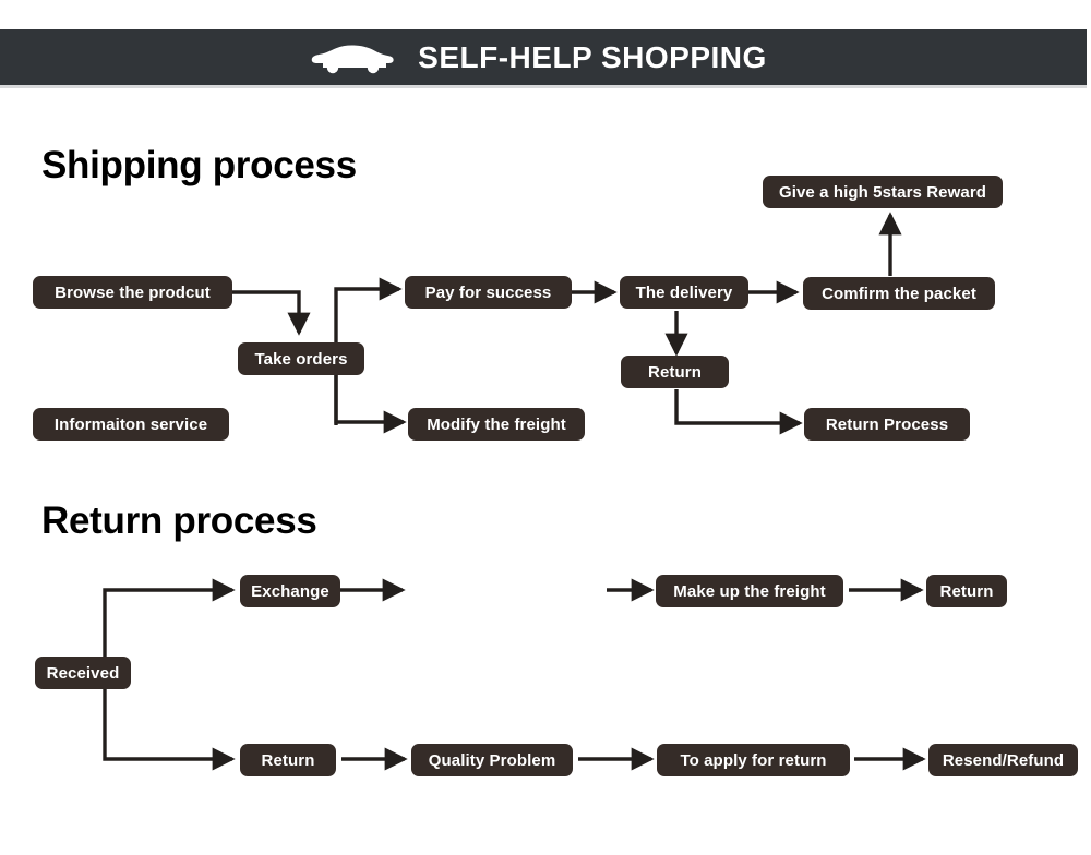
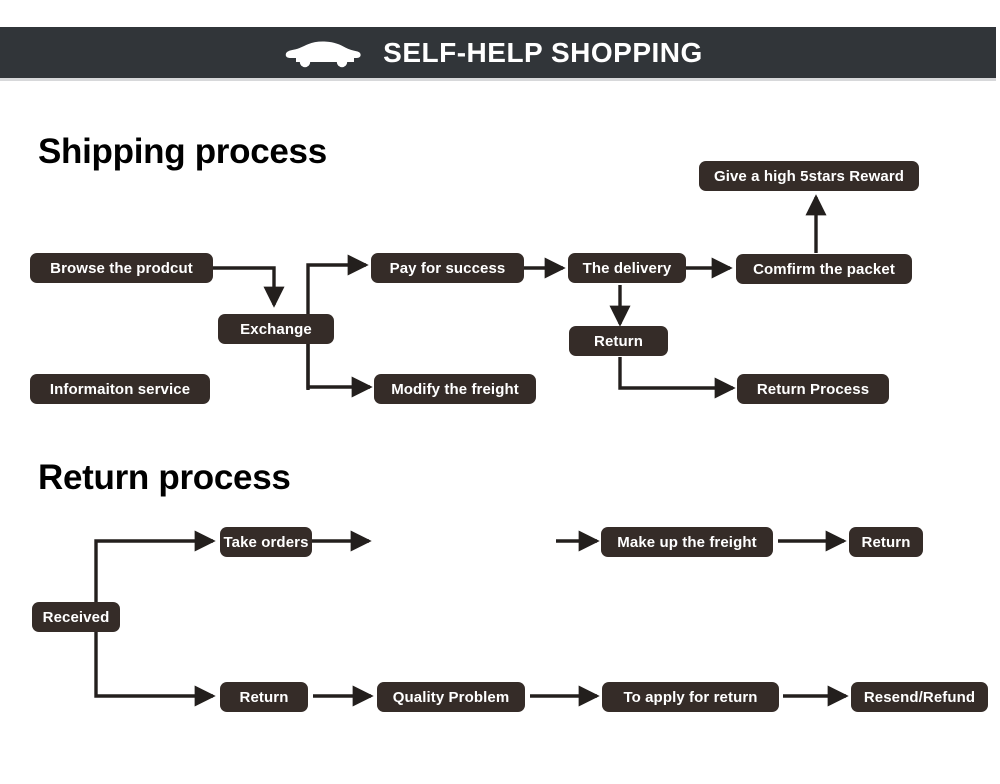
  SELF-HELP SHOPPING
  Shipping process
  Browse the prodcut
  Informaiton service
- Take orders
+ Exchange
  Pay for success
  Modify the freight
  The delivery
  Return
  Comfirm the packet
  Return Process
  Give a high 5stars Reward
  Return process
  Received
- Exchange
+ Take orders
  Make up the freight
  Return
  Return
  Quality Problem
  To apply for return
  Resend/Refund
